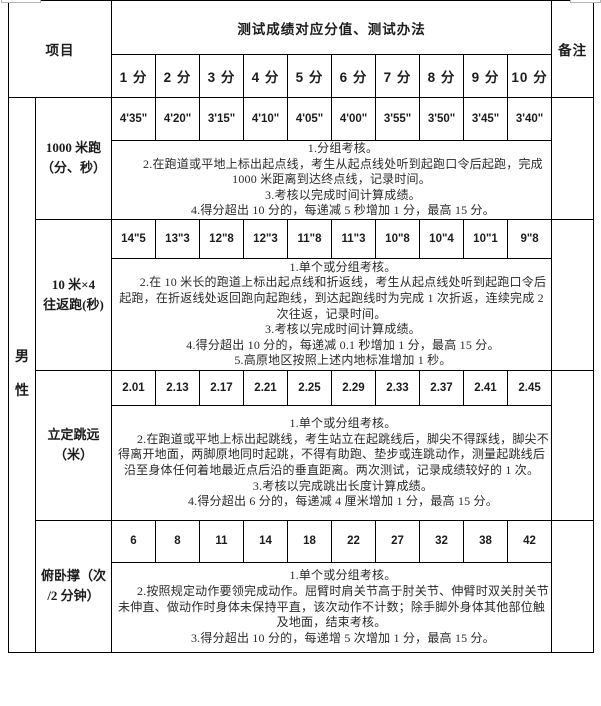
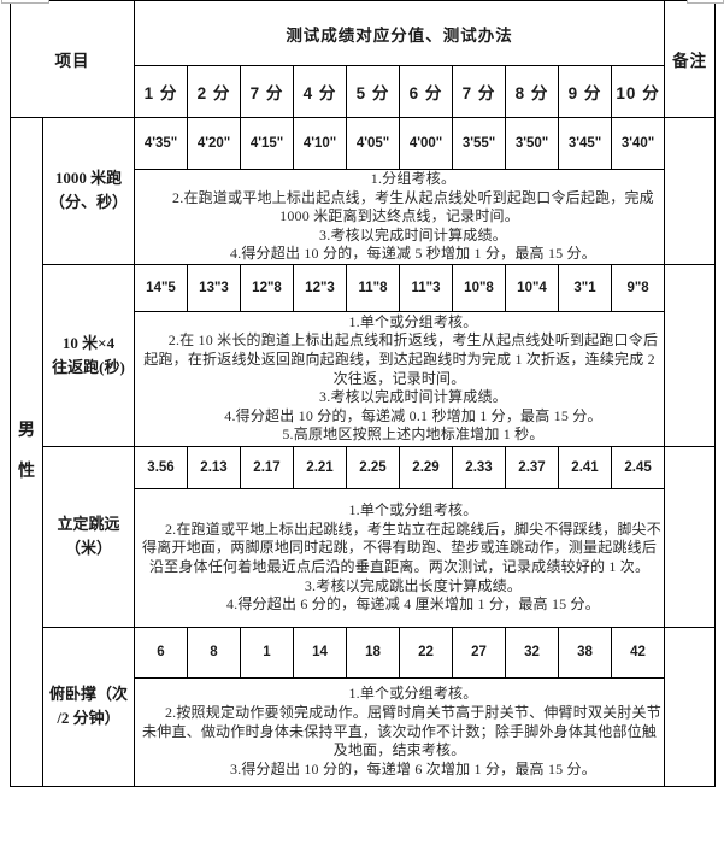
  项目	测试成绩对应分值、测试办法	备注
- 1 分	2 分	3 分	4 分	5 分	6 分	7 分	8 分	9 分	10 分
+ 1 分	2 分	7 分	4 分	5 分	6 分	7 分	8 分	9 分	10 分
- 男 性	1000 米跑 （分、秒）	4'35"	4'20"	3'15"	4'10"	4'05"	4'00"	3'55"	3'50"	3'45"	3'40"
+ 男 性	1000 米跑 （分、秒）	4'35"	4'20"	4'15"	4'10"	4'05"	4'00"	3'55"	3'50"	3'45"	3'40"
  1.分组考核。 2.在跑道或平地上标出起点线，考生从起点线处听到起跑口令后起跑，完成 1000 米距离到达终点线，记录时间。 3.考核以完成时间计算成绩。 4.得分超出 10 分的，每递减 5 秒增加 1 分，最高 15 分。
- 10 米×4 往返跑(秒)	14"5	13"3	12"8	12"3	11"8	11"3	10"8	10"4	10"1	9"8
+ 10 米×4 往返跑(秒)	14"5	13"3	12"8	12"3	11"8	11"3	10"8	10"4	3"1	9"8
  1.单个或分组考核。 2.在 10 米长的跑道上标出起点线和折返线，考生从起点线处听到起跑口令后起跑，在折返线处返回跑向起跑线，到达起跑线时为完成 1 次折返，连续完成 2 次往返，记录时间。 3.考核以完成时间计算成绩。 4.得分超出 10 分的，每递减 0.1 秒增加 1 分，最高 15 分。 5.高原地区按照上述内地标准增加 1 秒。
- 立定跳远 （米）	2.01	2.13	2.17	2.21	2.25	2.29	2.33	2.37	2.41	2.45
+ 立定跳远 （米）	3.56	2.13	2.17	2.21	2.25	2.29	2.33	2.37	2.41	2.45
  1.单个或分组考核。 2.在跑道或平地上标出起跳线，考生站立在起跳线后，脚尖不得踩线，脚尖不得离开地面，两脚原地同时起跳，不得有助跑、垫步或连跳动作，测量起跳线后沿至身体任何着地最近点后沿的垂直距离。两次测试，记录成绩较好的 1 次。 3.考核以完成跳出长度计算成绩。 4.得分超出 6 分的，每递减 4 厘米增加 1 分，最高 15 分。
- 俯卧撑（次 /2 分钟）	6	8	11	14	18	22	27	32	38	42
+ 俯卧撑（次 /2 分钟）	6	8	1	14	18	22	27	32	38	42
- 1.单个或分组考核。 2.按照规定动作要领完成动作。屈臂时肩关节高于肘关节、伸臂时双关肘关节未伸直、做动作时身体未保持平直，该次动作不计数；除手脚外身体其他部位触及地面，结束考核。 3.得分超出 10 分的，每递增 5 次增加 1 分，最高 15 分。
+ 1.单个或分组考核。 2.按照规定动作要领完成动作。屈臂时肩关节高于肘关节、伸臂时双关肘关节未伸直、做动作时身体未保持平直，该次动作不计数；除手脚外身体其他部位触及地面，结束考核。 3.得分超出 10 分的，每递增 6 次增加 1 分，最高 15 分。
